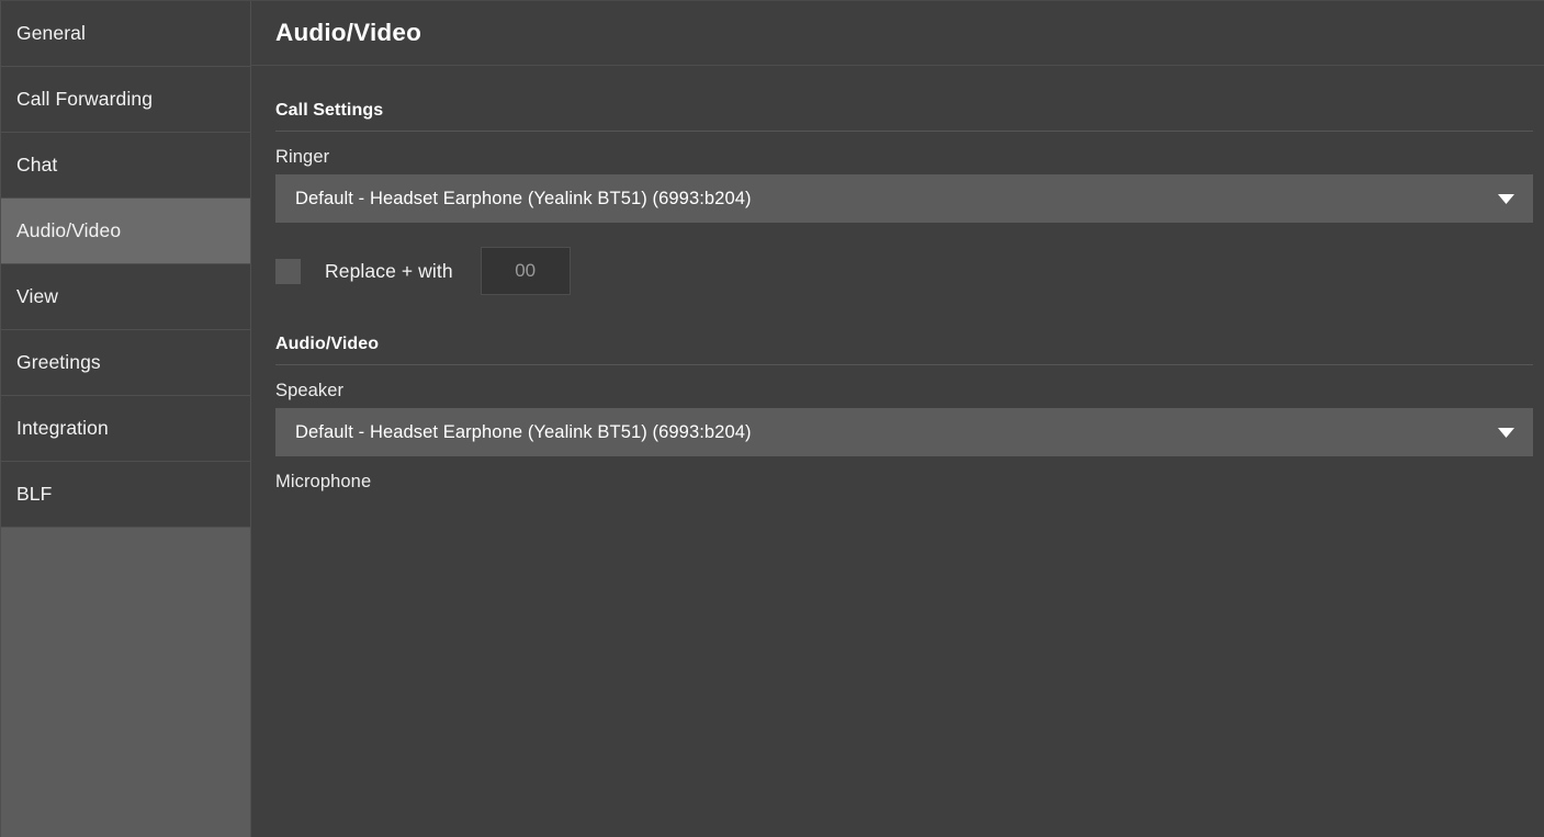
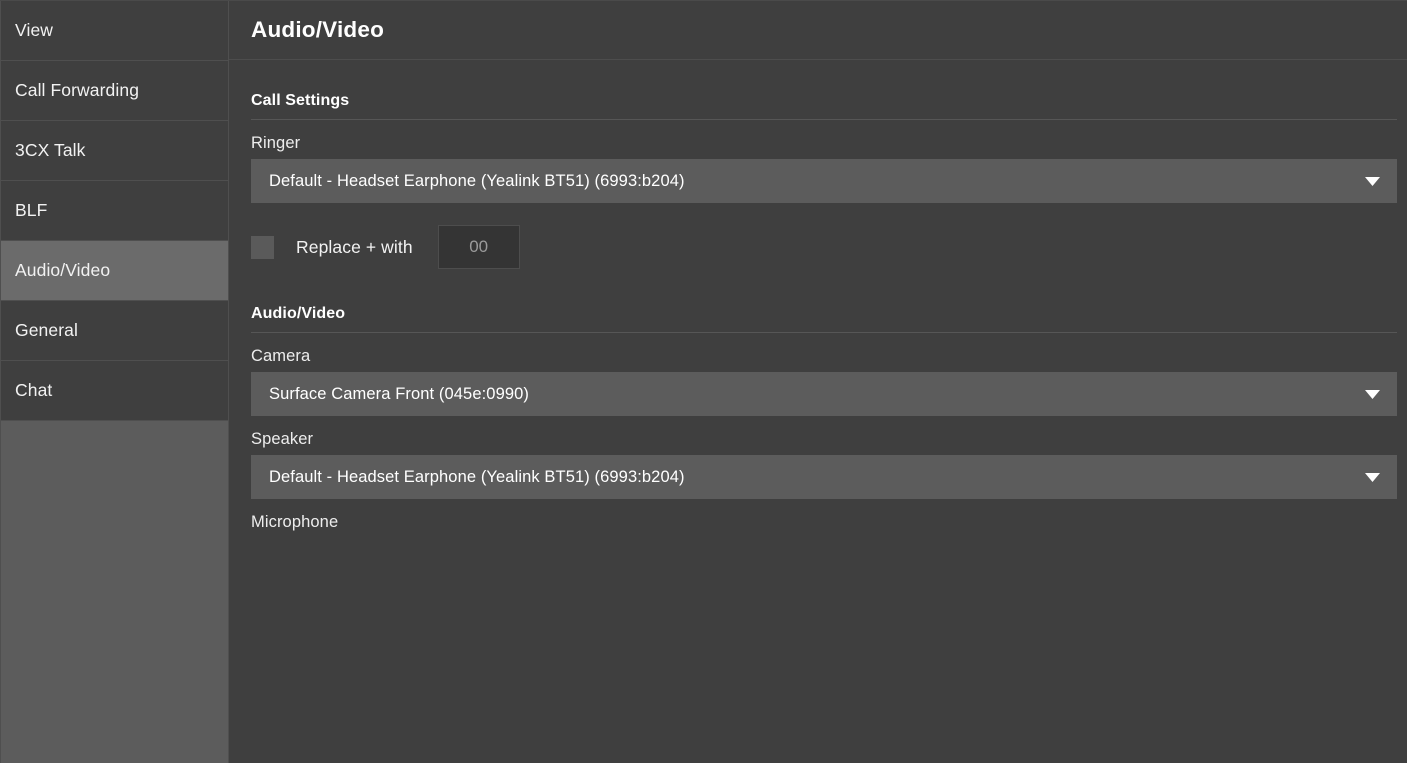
- General
+ View
  Call Forwarding
+ 3CX Talk
- Chat
+ BLF
  Audio/Video
- View
+ General
- Greetings
- Integration
- BLF
+ Chat
  Audio/Video
  Call Settings
  Ringer
  Default - Headset Earphone (Yealink BT51) (6993:b204)
  Replace + with
  00
  Audio/Video
+ Camera
+ Surface Camera Front (045e:0990)
  Speaker
  Default - Headset Earphone (Yealink BT51) (6993:b204)
  Microphone
